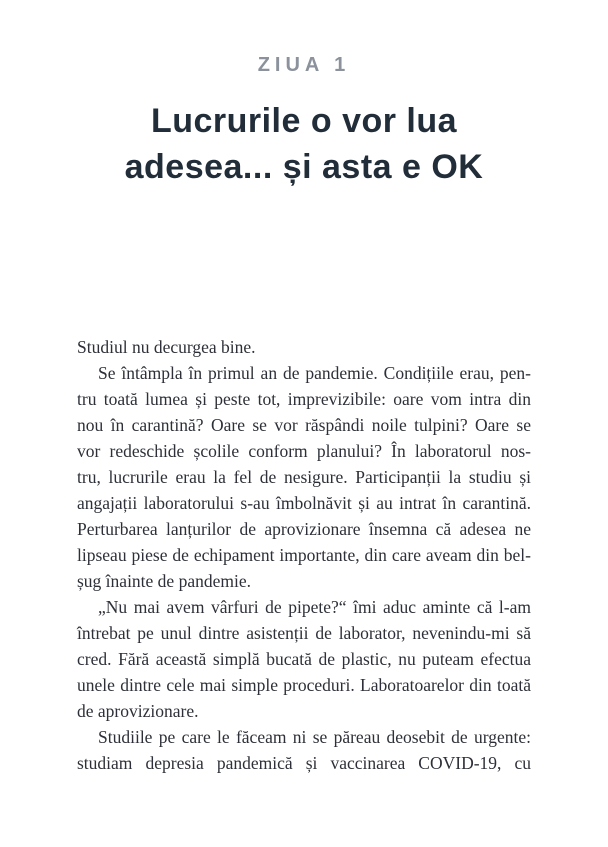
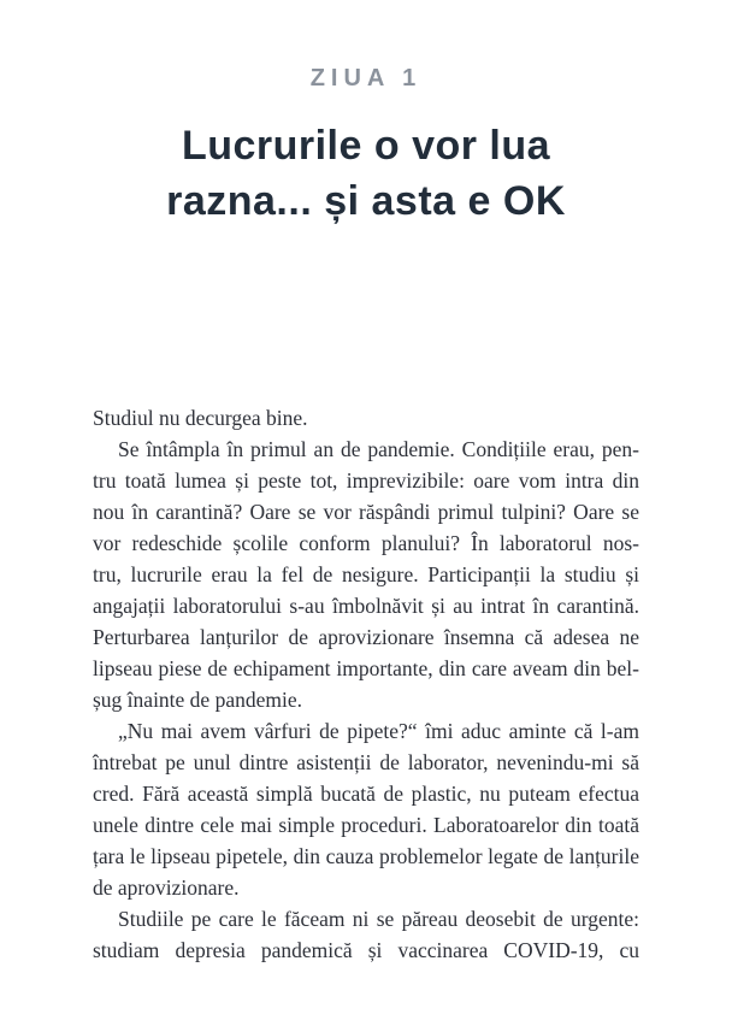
  ZIUA 1
  Lucrurile o vor lua
- adesea... și asta e OK
+ razna... și asta e OK
  Studiul nu decurgea bine.
  Se întâmpla în primul an de pandemie. Condițiile erau, pen-
  tru toată lumea și peste tot, imprevizibile: oare vom intra din
- nou în carantină? Oare se vor răspândi noile tulpini? Oare se
+ nou în carantină? Oare se vor răspândi primul tulpini? Oare se
  vor redeschide școlile conform planului? În laboratorul nos-
  tru, lucrurile erau la fel de nesigure. Participanții la studiu și
  angajații laboratorului s-au îmbolnăvit și au intrat în carantină.
  Perturbarea lanțurilor de aprovizionare însemna că adesea ne
  lipseau piese de echipament importante, din care aveam din bel-
  șug înainte de pandemie.
  „Nu mai avem vârfuri de pipete?“ îmi aduc aminte că l-am
  întrebat pe unul dintre asistenții de laborator, nevenindu-mi să
  cred. Fără această simplă bucată de plastic, nu puteam efectua
  unele dintre cele mai simple proceduri. Laboratoarelor din toată
+ țara le lipseau pipetele, din cauza problemelor legate de lanțurile
  de aprovizionare.
  Studiile pe care le făceam ni se păreau deosebit de urgente:
  studiam depresia pandemică și vaccinarea COVID-19, cu
